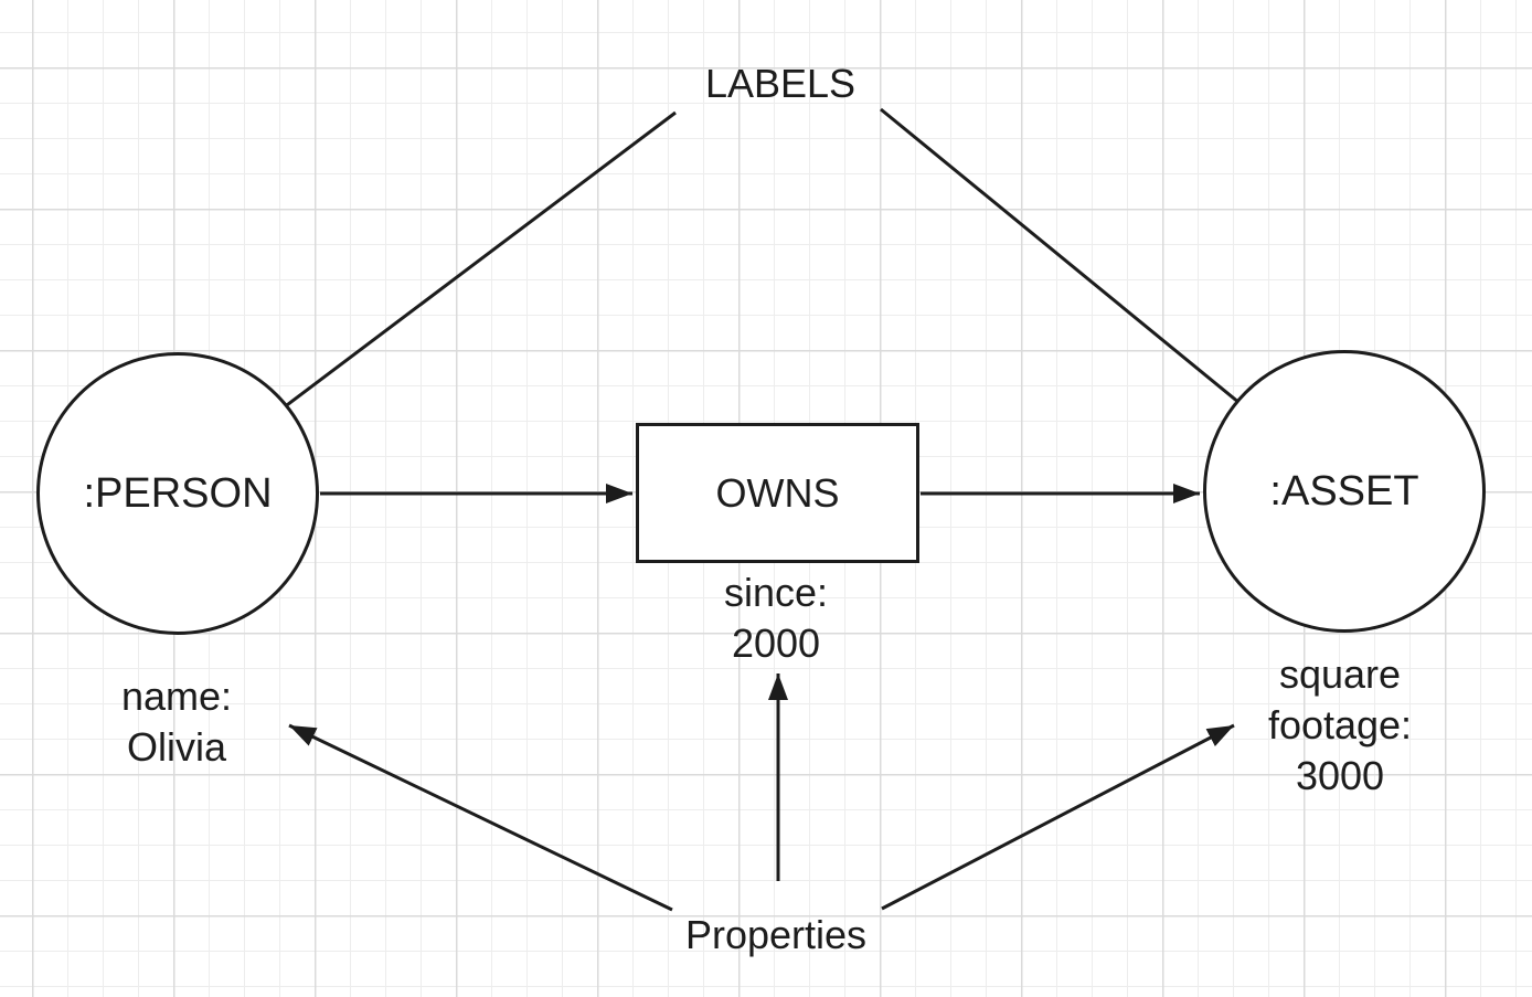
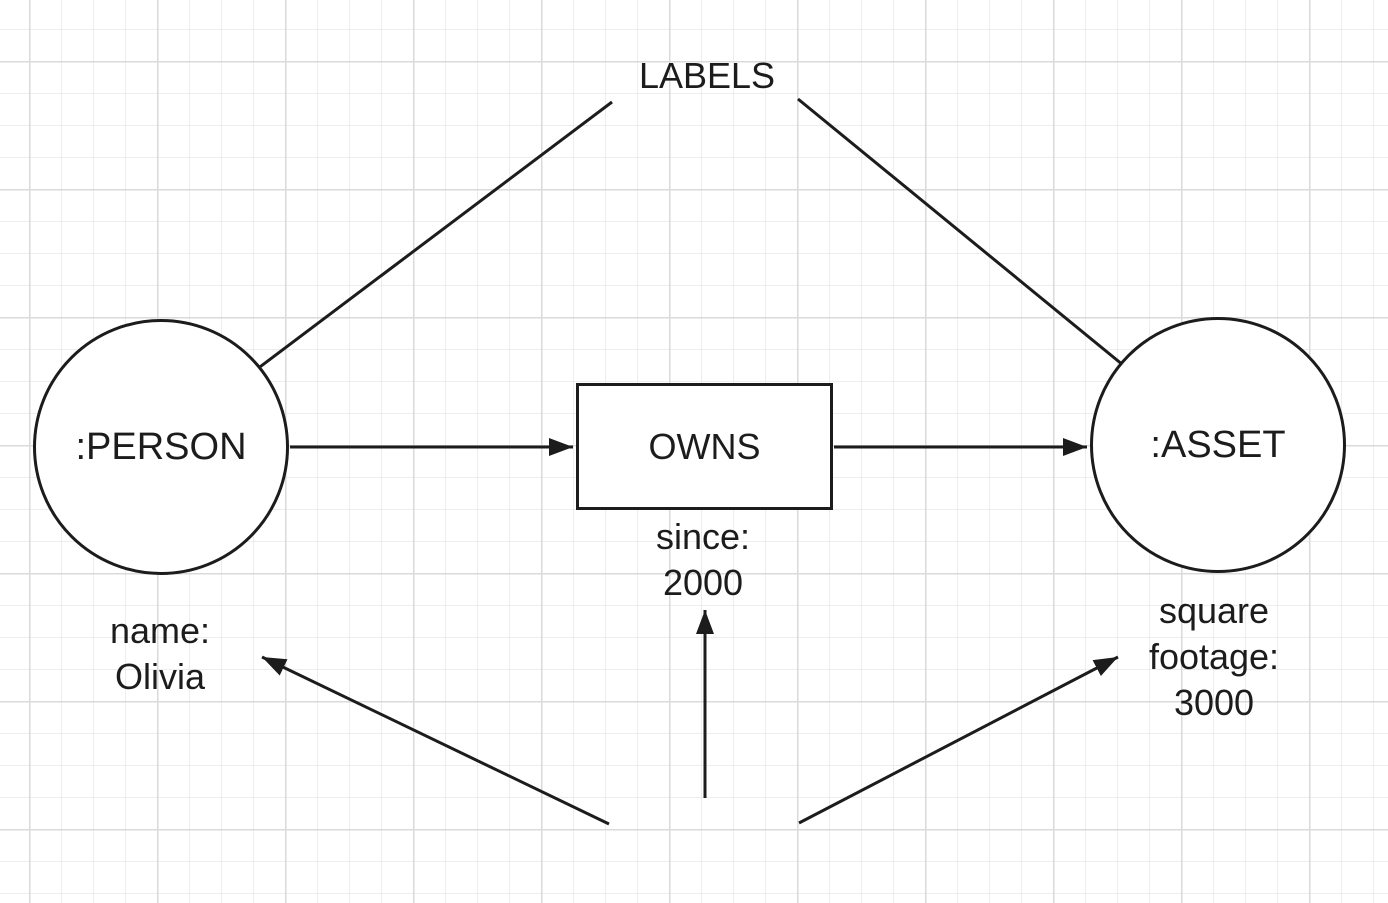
  :PERSON
  OWNS
  :ASSET
  LABELS
- Properties
  name:
  Olivia
  since:
  2000
  square
  footage:
  3000
